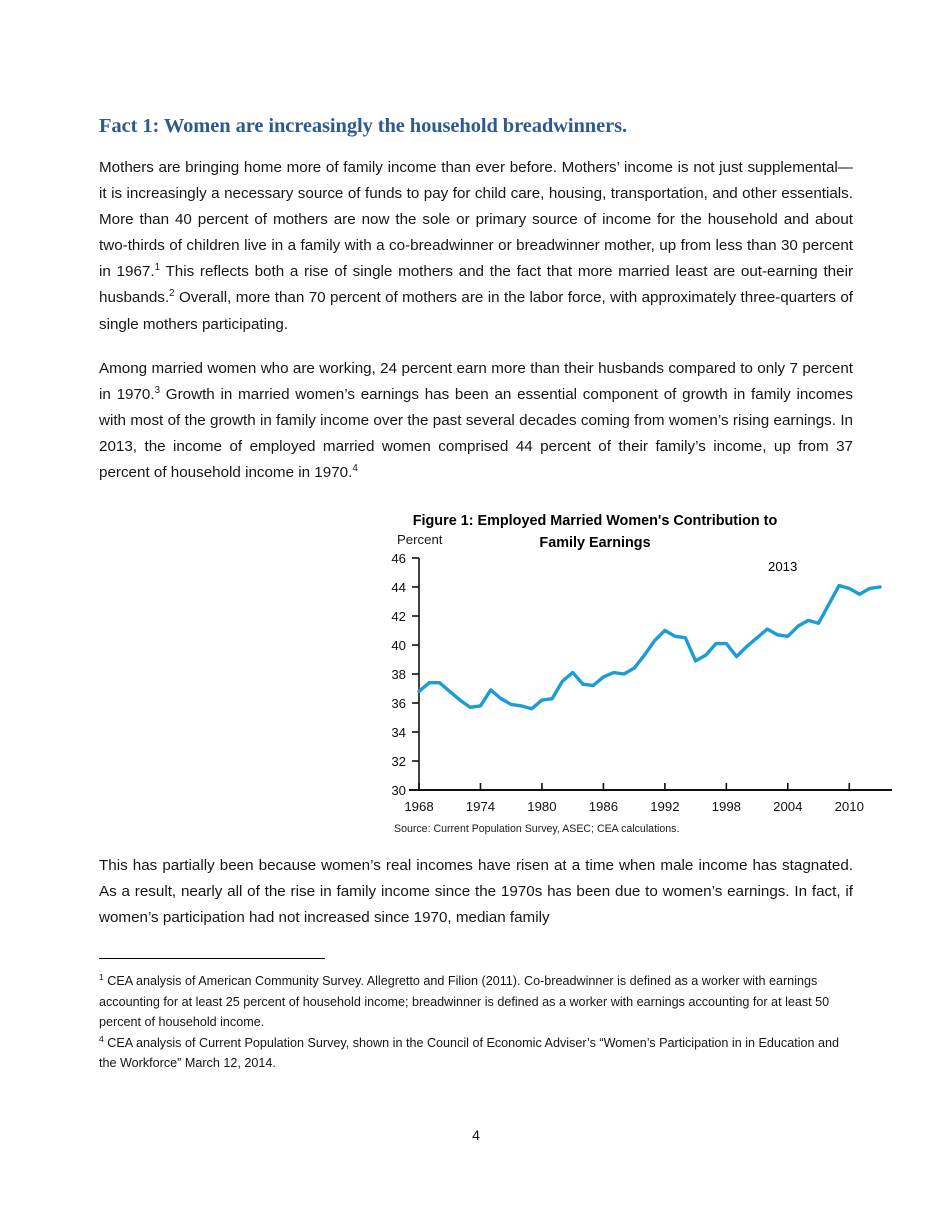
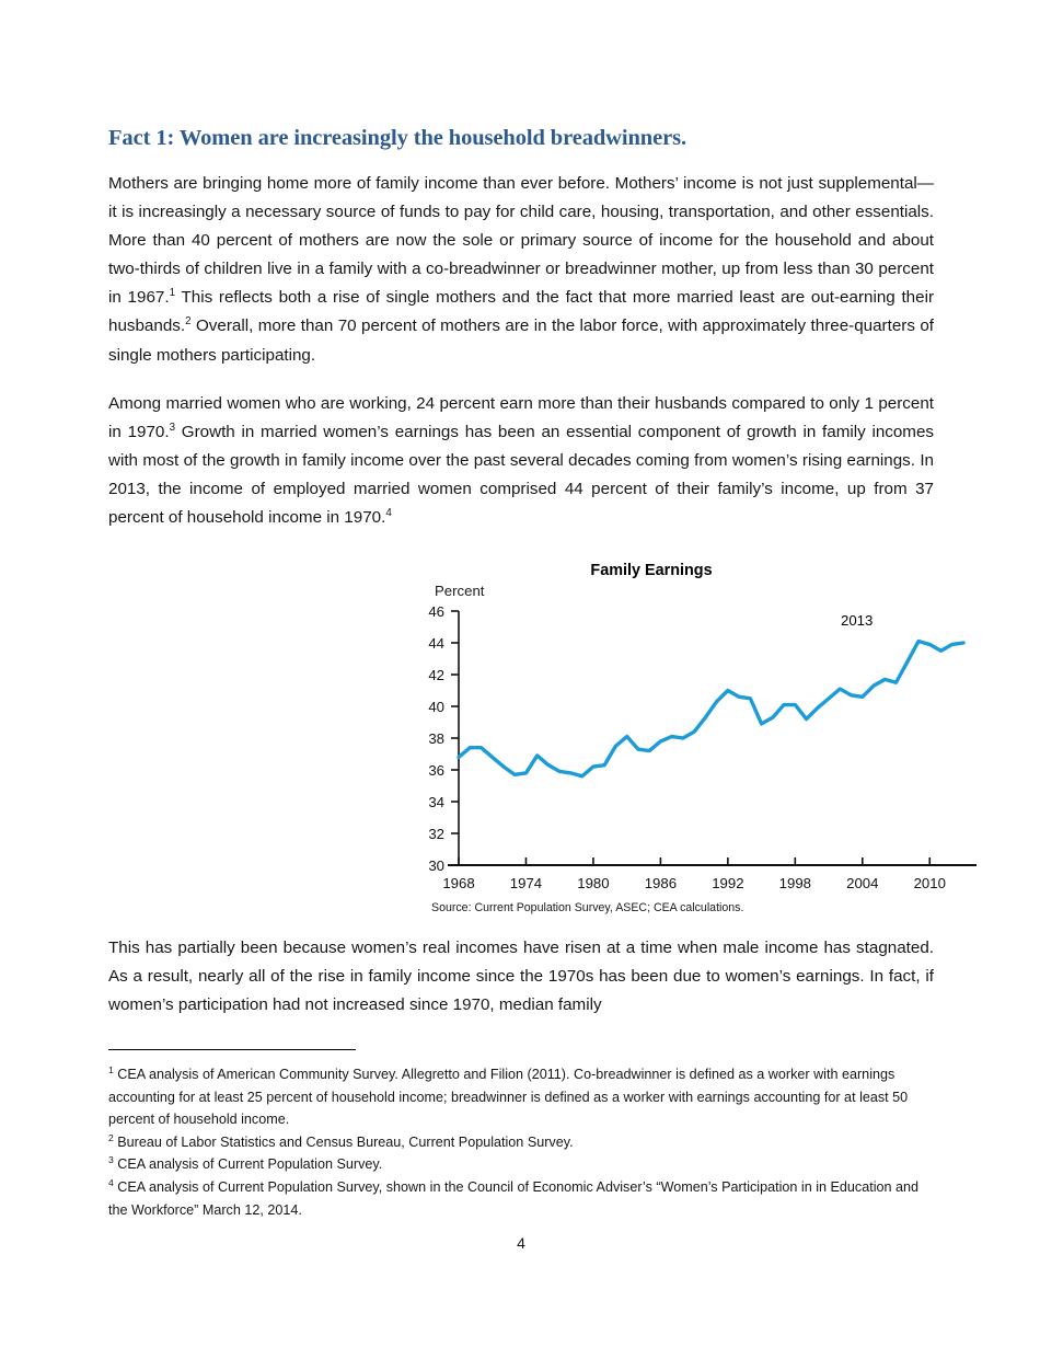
  Fact 1: Women are increasingly the household breadwinners.
  Mothers are bringing home more of family income than ever before. Mothers’ income is not just supplemental—it is increasingly a necessary source of funds to pay for child care, housing, transportation, and other essentials. More than 40 percent of mothers are now the sole or primary source of income for the household and about two-thirds of children live in a family with a co-breadwinner or breadwinner mother, up from less than 30 percent in 1967.1 This reflects both a rise of single mothers and the fact that more married least are out-earning their husbands.2 Overall, more than 70 percent of mothers are in the labor force, with approximately three-quarters of single mothers participating.
- Among married women who are working, 24 percent earn more than their husbands compared to only 7 percent in 1970.3 Growth in married women’s earnings has been an essential component of growth in family incomes with most of the growth in family income over the past several decades coming from women’s rising earnings. In 2013, the income of employed married women comprised 44 percent of their family’s income, up from 37 percent of household income in 1970.4
+ Among married women who are working, 24 percent earn more than their husbands compared to only 1 percent in 1970.3 Growth in married women’s earnings has been an essential component of growth in family incomes with most of the growth in family income over the past several decades coming from women’s rising earnings. In 2013, the income of employed married women comprised 44 percent of their family’s income, up from 37 percent of household income in 1970.4
- Figure 1: Employed Married Women's Contribution to
  Family Earnings
  Percent
  2013
  30
  32
  34
  36
  38
  40
  42
  44
  46
  1968
  1974
  1980
  1986
  1992
  1998
  2004
  2010
  Source: Current Population Survey, ASEC; CEA calculations.
  This has partially been because women’s real incomes have risen at a time when male income has stagnated. As a result, nearly all of the rise in family income since the 1970s has been due to women’s earnings. In fact, if women’s participation had not increased since 1970, median family
  1 CEA analysis of American Community Survey. Allegretto and Filion (2011). Co-breadwinner is defined as a worker with earnings accounting for at least 25 percent of household income; breadwinner is defined as a worker with earnings accounting for at least 50 percent of household income.
+ 2 Bureau of Labor Statistics and Census Bureau, Current Population Survey.
+ 3 CEA analysis of Current Population Survey.
  4 CEA analysis of Current Population Survey, shown in the Council of Economic Adviser’s “Women’s Participation in in Education and the Workforce” March 12, 2014.
  4
